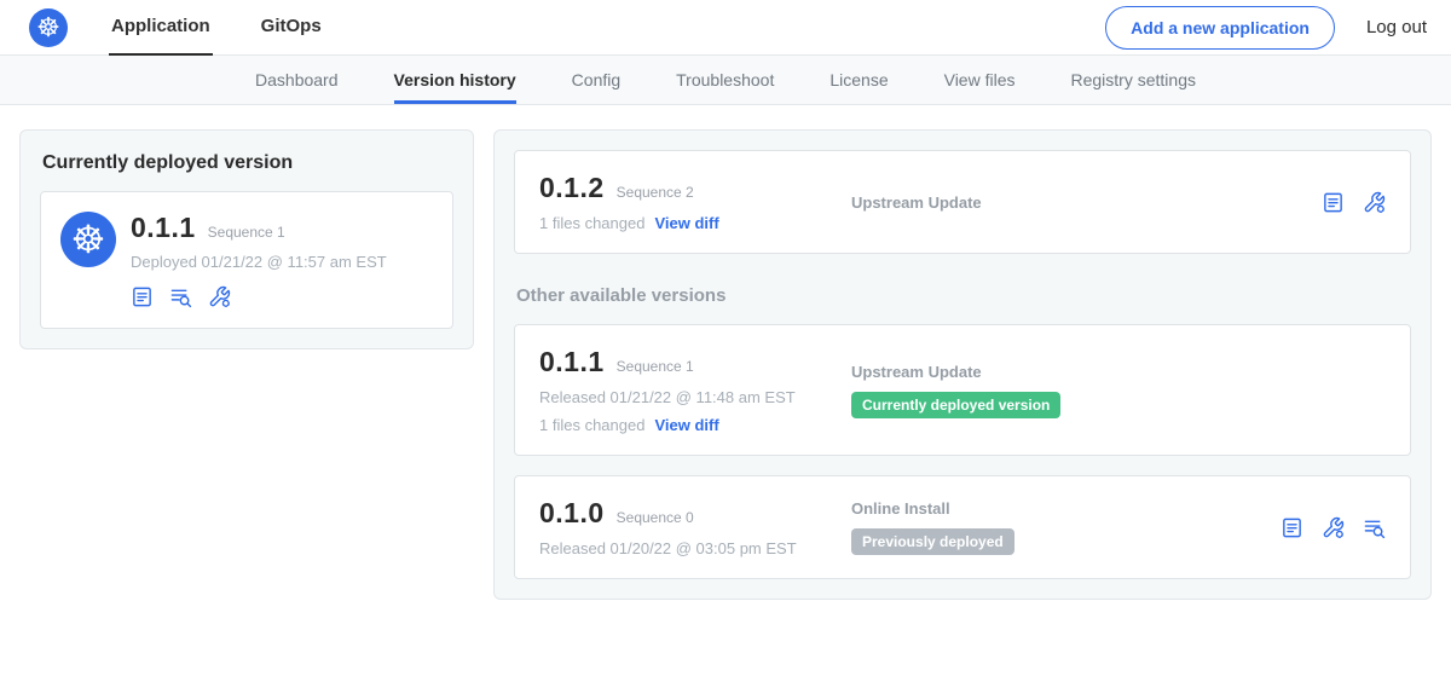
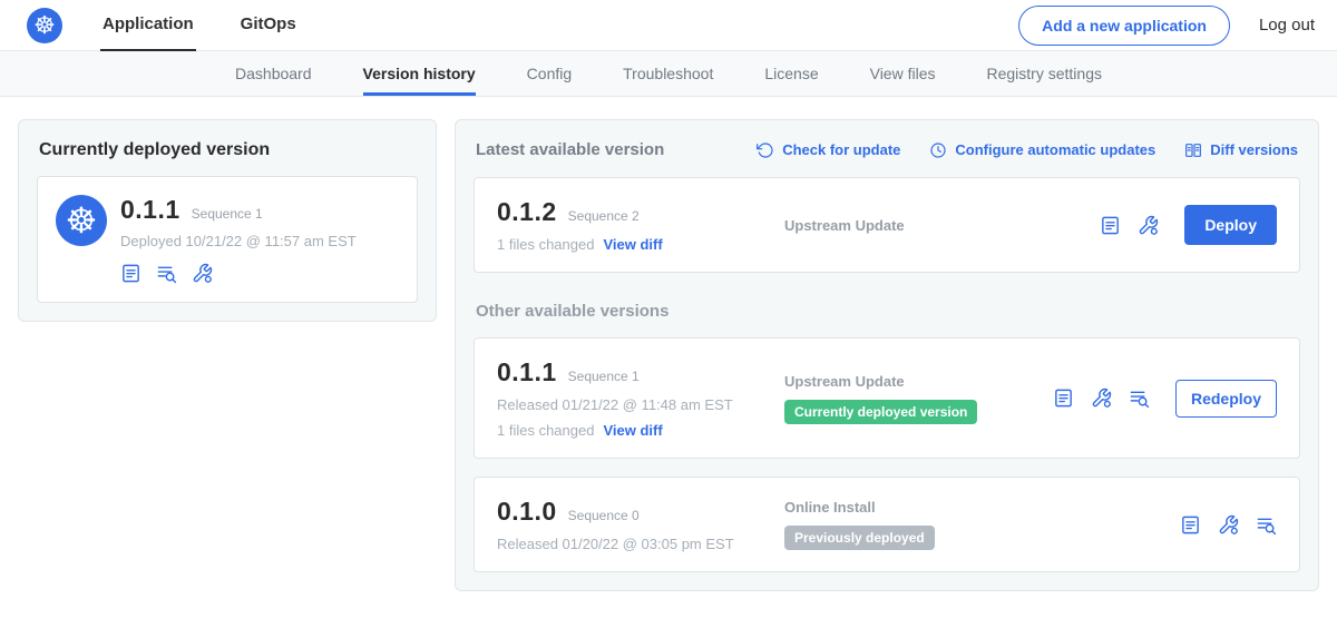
  ☸
  Application
  GitOps
  Add a new application
  Log out
  Dashboard
  Version history
  Config
  Troubleshoot
  License
  View files
  Registry settings
  Currently deployed version
  ☸
  0.1.1
  Sequence 1
- Deployed 01/21/22 @ 11:57 am EST
+ Deployed 10/21/22 @ 11:57 am EST
+ Latest available version
+ Check for update
+ Configure automatic updates
+ Diff versions
  0.1.2
  Sequence 2
  1 files changed
  View diff
  Upstream Update
+ Deploy
  Other available versions
  0.1.1
  Sequence 1
  Released 01/21/22 @ 11:48 am EST
  1 files changed
  View diff
  Upstream Update
  Currently deployed version
+ Redeploy
  0.1.0
  Sequence 0
  Released 01/20/22 @ 03:05 pm EST
  Online Install
  Previously deployed
